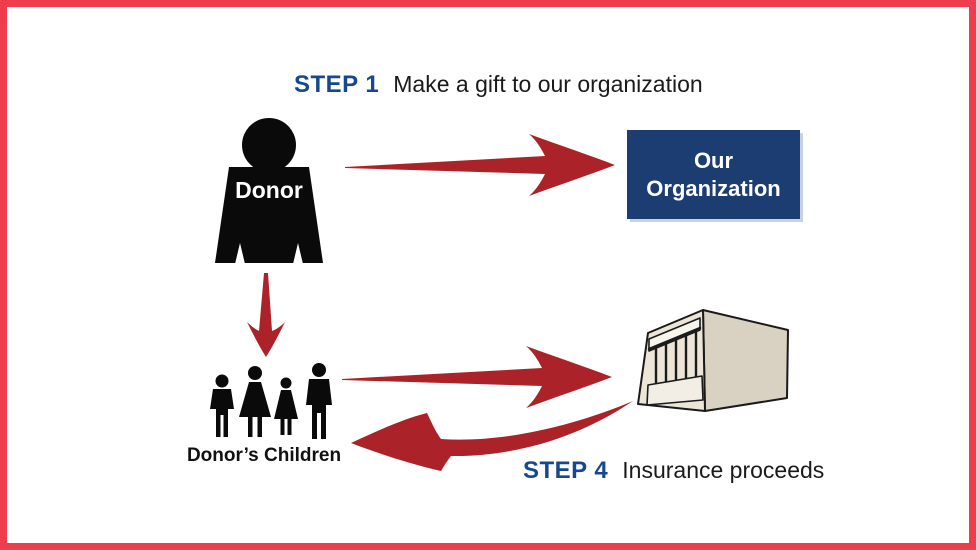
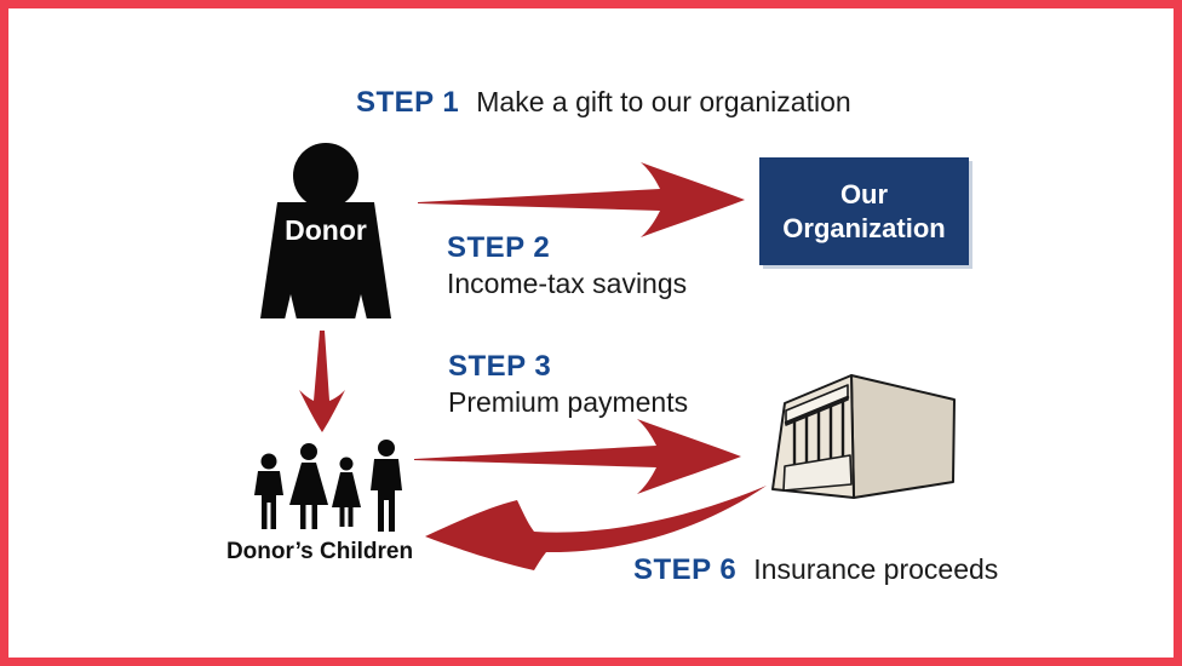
  STEP 1
  Make a gift to our organization
  Donor
+ STEP 2
+ Income-tax savings
  Our
  Organization
+ STEP 3
+ Premium payments
  Donor’s Children
- STEP 4
+ STEP 6
  Insurance proceeds
